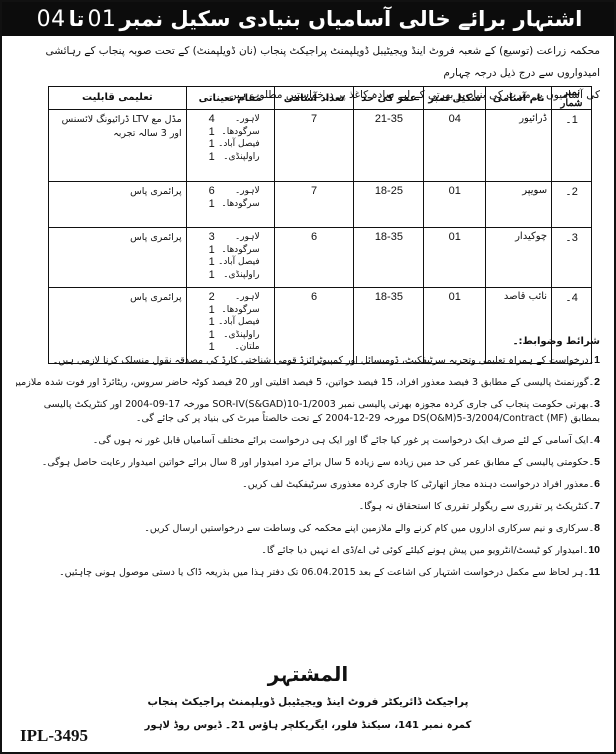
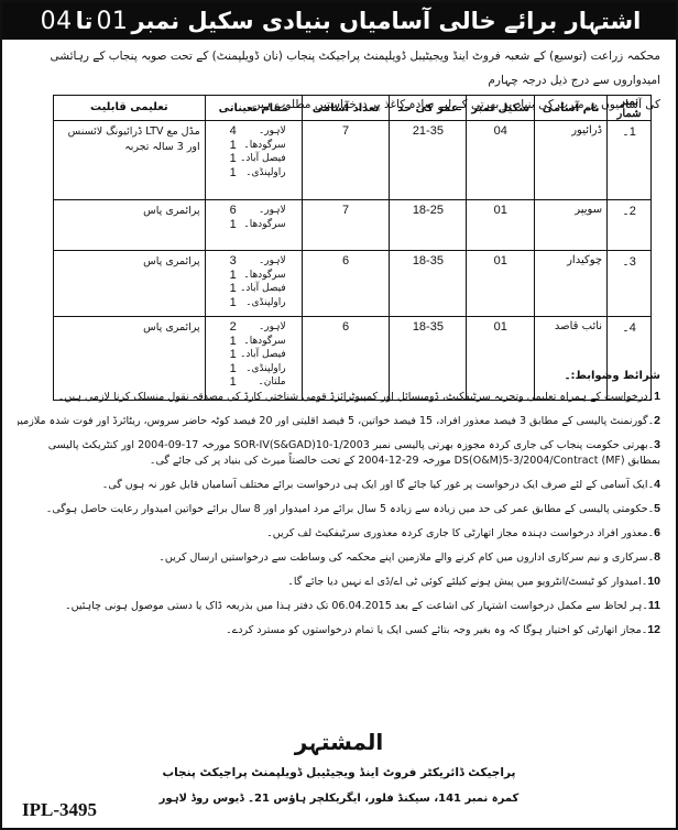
  اشتہار برائے خالی آسامیاں بنیادی سکیل نمبر
  01
  تا
  04
  محکمہ زراعت (توسیع) کے شعبہ فروٹ اینڈ ویجیٹیبل ڈویلپمنٹ پراجیکٹ پنجاب (نان ڈویلپمنٹ) کے تحت صوبہ پنجاب کے رہائشی امیدواروں سے درج ذیل درجہ چہارم
  کی آسامیوں پر میرٹ کی بنیاد پر بھرتی کے لیے سادہ کاغذ پر درخواستیں مطلوب ہیں۔
  نمبر شمار	نام آسامی	سکیل نمبر	عمر کی حد	تعداد آسامی	مقام تعیناتی	تعلیمی قابلیت
  1۔	ڈرائیور	04	21-35	7	لاہور۔4 سرگودھا۔1 فیصل آباد۔1 راولپنڈی۔1	مڈل مع LTV ڈرائیونگ لائسنس اور 3 سالہ تجربہ
  2۔	سویپر	01	18-25	7	لاہور۔6 سرگودھا۔1	پرائمری پاس
  3۔	چوکیدار	01	18-35	6	لاہور۔3 سرگودھا۔1 فیصل آباد۔1 راولپنڈی۔1	پرائمری پاس
  4۔	نائب قاصد	01	18-35	6	لاہور۔2 سرگودھا۔1 فیصل آباد۔1 راولپنڈی۔1 ملتان۔1	پرائمری پاس
  شرائط وضوابط:۔
  1۔درخواست کے ہمراہ تعلیمی وتجربہ سرٹیفکیٹ، ڈومیسائل اور کمپیوٹرائزڈ قومی شناختی کارڈ کی مصدقہ نقول منسلک کرنا لازمی ہیں۔
  2۔گورنمنٹ پالیسی کے مطابق 3 فیصد معذور افراد، 15 فیصد خواتین، 5 فیصد اقلیتی اور 20 فیصد کوٹہ حاضر سروس، ریٹائرڈ اور فوت شدہ ملازمی
  3۔بھرتی حکومت پنجاب کی جاری کردہ مجوزہ بھرتی پالیسی نمبر SOR-IV(S&GAD)10-1/2003 مورخہ 17-09-2004 اور کنٹریکٹ پالیسی بمطابق DS(O&M)5-3/2004/Contract (MF) مورخہ 29-12-2004 کے تحت خالصتاً میرٹ کی بنیاد پر کی جائے گی۔
  4۔ایک آسامی کے لئے صرف ایک درخواست پر غور کیا جائے گا اور ایک ہی درخواست برائے مختلف آسامیاں قابل غور نہ ہوں گی۔
  5۔حکومتی پالیسی کے مطابق عمر کی حد میں زیادہ سے زیادہ 5 سال برائے مرد امیدوار اور 8 سال برائے خواتین امیدوار رعایت حاصل ہوگی۔
  6۔معذور افراد درخواست دہندہ مجاز اتھارٹی کا جاری کردہ معذوری سرٹیفکیٹ لف کریں۔
- 7۔کنٹریکٹ پر تقرری سے ریگولر تقرری کا استحقاق نہ ہوگا۔
  8۔سرکاری و نیم سرکاری اداروں میں کام کرنے والے ملازمین اپنے محکمہ کی وساطت سے درخواستیں ارسال کریں۔
  10۔امیدوار کو ٹیسٹ/انٹرویو میں پیش ہونے کیلئے کوئی ٹی اے/ڈی اے نہیں دیا جائے گا۔
  11۔ہر لحاظ سے مکمل درخواست اشتہار کی اشاعت کے بعد 06.04.2015 تک دفتر ہذا میں بذریعہ ڈاک یا دستی موصول ہونی چاہئیں۔
+ 12۔مجاز اتھارٹی کو اختیار ہوگا کہ وہ بغیر وجہ بتائے کسی ایک یا تمام درخواستوں کو مسترد کردے۔
  المشتہر
  پراجیکٹ ڈائریکٹر فروٹ اینڈ ویجیٹیبل ڈویلپمنٹ پراجیکٹ پنجاب
  کمرہ نمبر 141، سیکنڈ فلور، ایگریکلچر ہاؤس 21۔ ڈیوس روڈ لاہور
  IPL-3495
